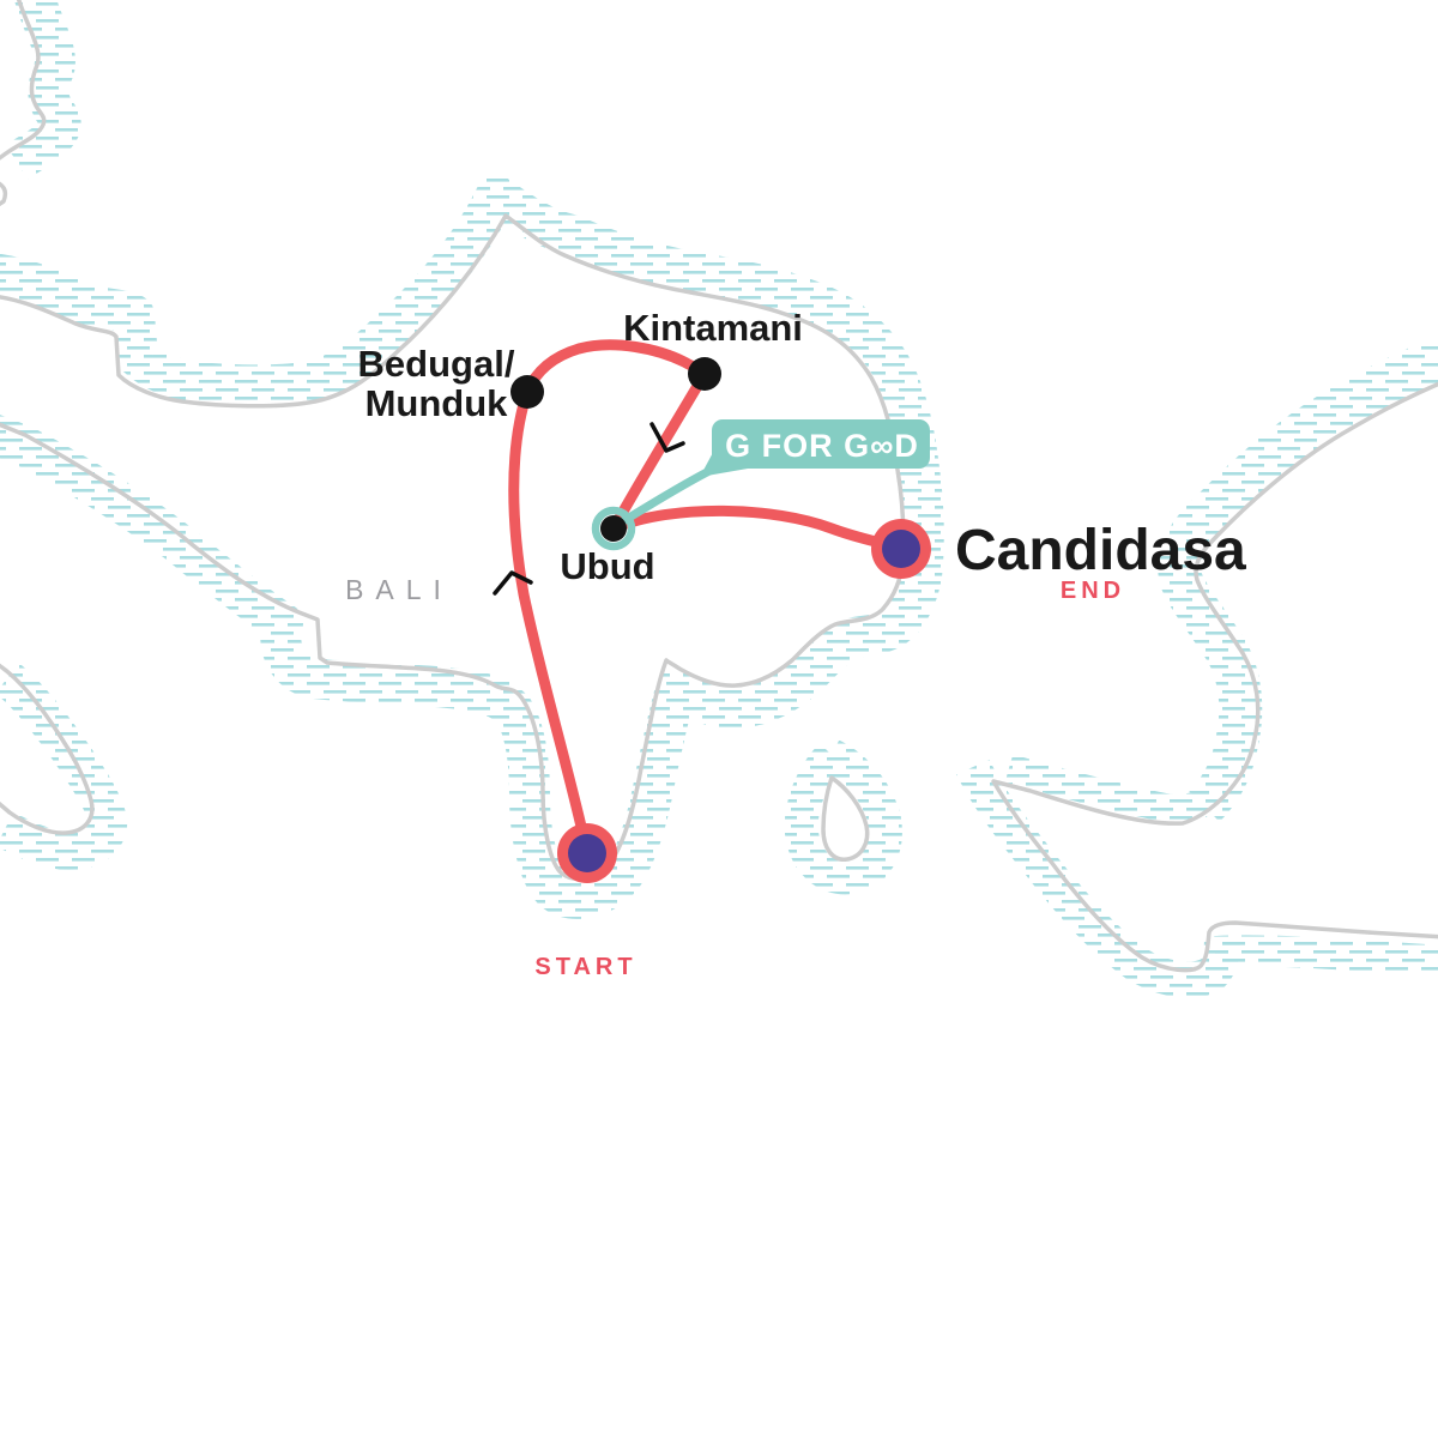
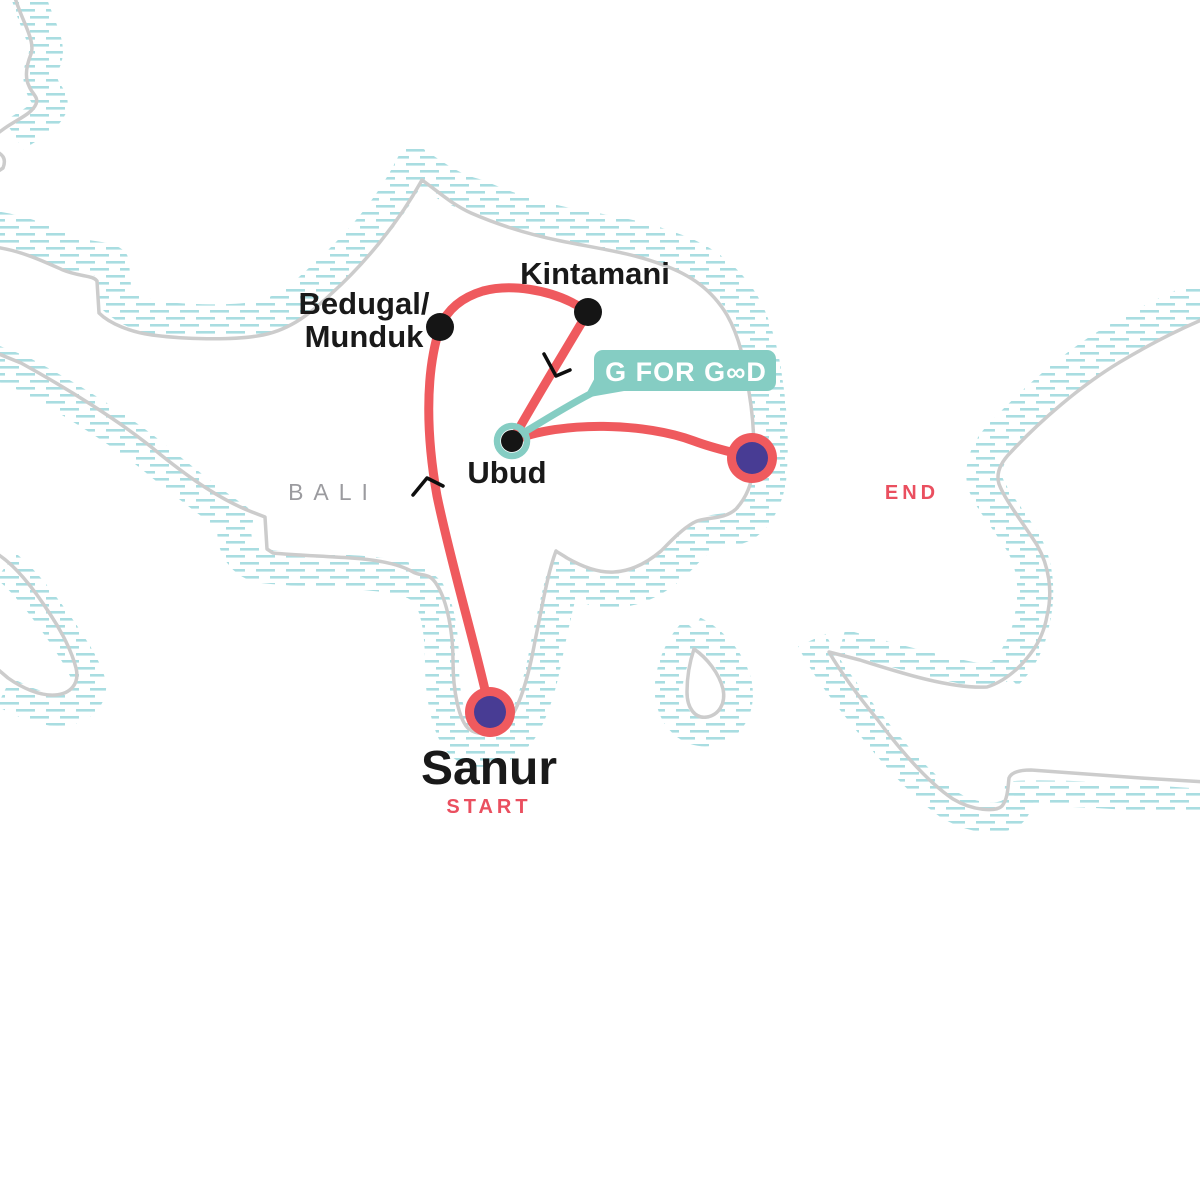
  BALI
  G FOR G∞D
  Kintamani
  Bedugal/
  Munduk
  Ubud
- Candidasa
  END
+ Sanur
  START
